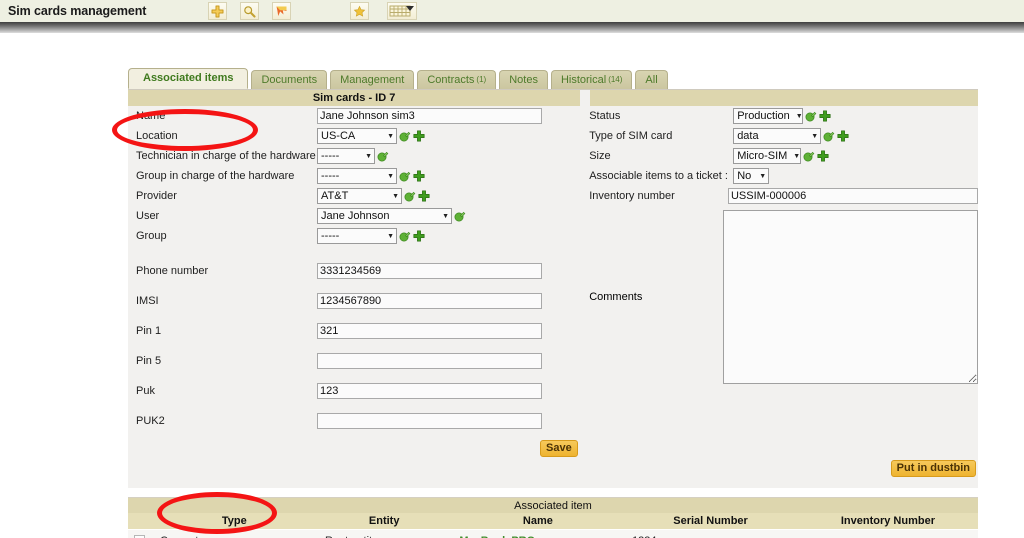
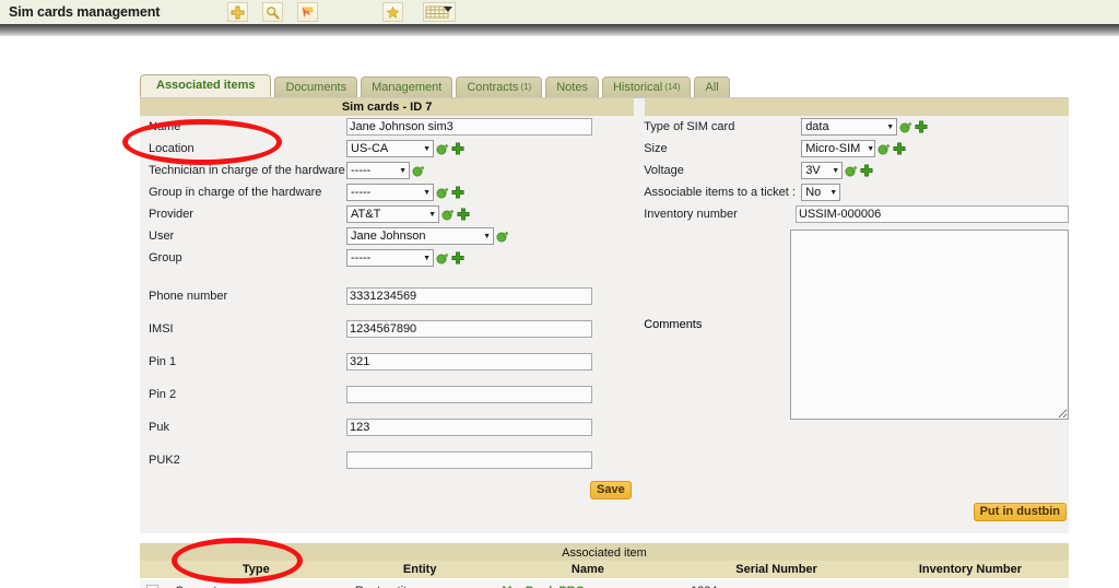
  Sim cards management
  Associated items
  Documents
  Management
  Contracts
  (1)
  Notes
  Historical
  (14)
  All
  Sim cards - ID 7
  Name
  Jane Johnson sim3
  Location
  US-CA
  Technician in charge of the hardware
  -----
  Group in charge of the hardware
  -----
  Provider
  AT&T
  User
  Jane Johnson
  Group
  -----
  Phone number
  3331234569
  IMSI
  1234567890
  Pin 1
  321
- Pin 5
+ Pin 2
  Puk
  123
  PUK2
- Status
- Production
  Type of SIM card
  data
  Size
  Micro-SIM
+ Voltage
+ 3V
  Associable items to a ticket :
  No
  Inventory number
  USSIM-000006
  Comments
  Save
  Put in dustbin
  Associated item
  Type
  Entity
  Name
  Serial Number
  Inventory Number
